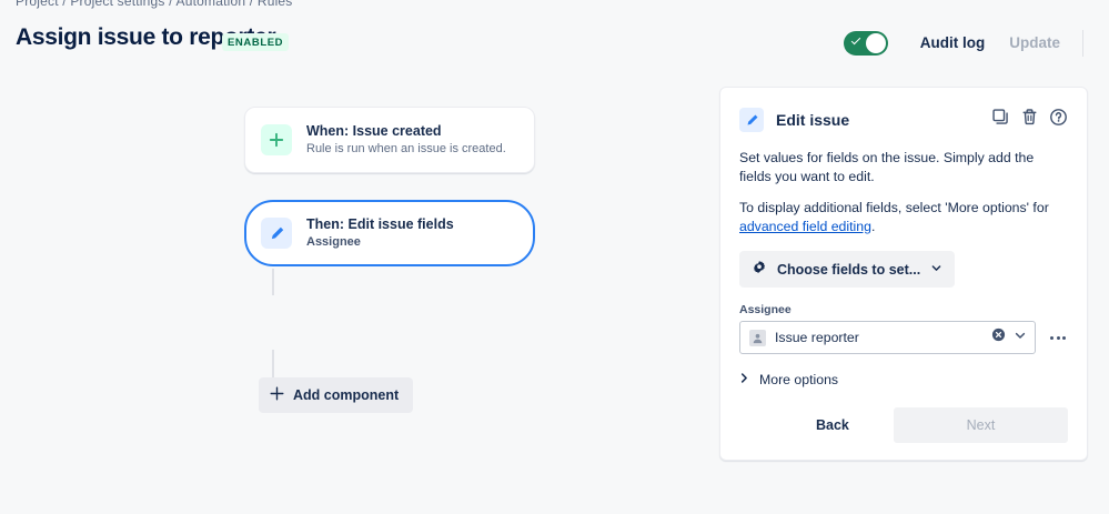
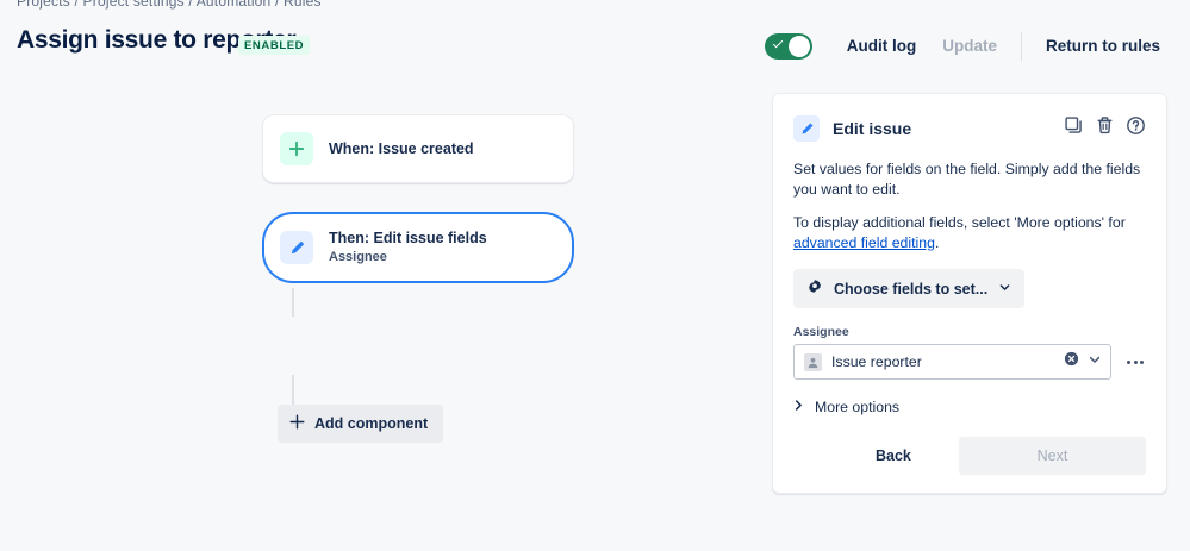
- Project / Project settings / Automation / Rules
+ Projects / Project settings / Automation / Rules
  Assign issue to rep
  ENABLED
  Audit log
  Update
+ Return to rules
  When: Issue created
- Rule is run when an issue is created.
  Then: Edit issue fields
  Assignee
  Add component
  Edit issue
- Set values for fields on the issue. Simply add the fields you want to edit.
+ Set values for fields on the field. Simply add the fields you want to edit.
  To display additional fields, select 'More options' for advanced field editing.
  Choose fields to set...
  Assignee
  Issue reporter
  More options
  Back
  Next
